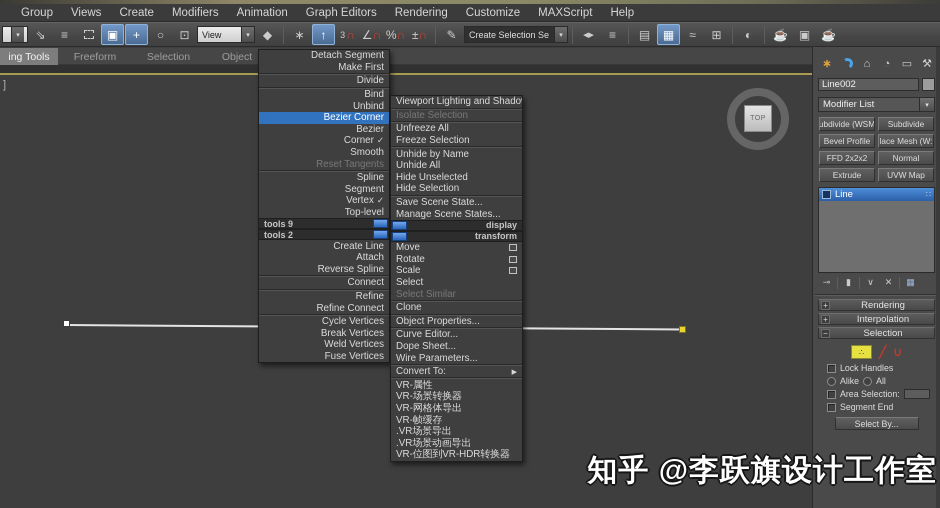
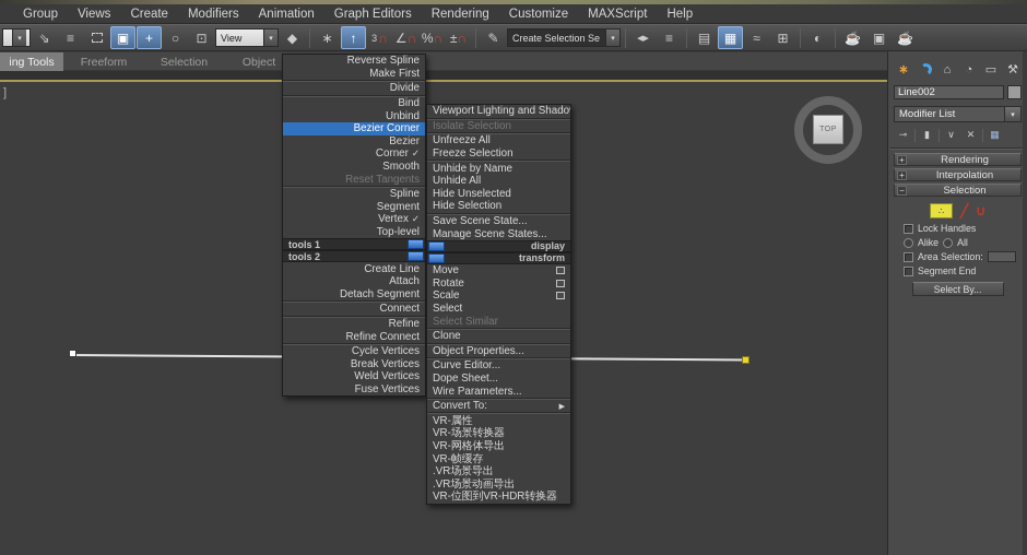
  Group
  Views
  Create
  Modifiers
  Animation
  Graph Editors
  Rendering
  Customize
  MAXScript
  Help
  ⇘
  ≡
  ▣
  +
  ○
  ⊡
  View
  ◆
  ∗
  ↑
  3
  ∩
  ∠
  ∩
  %
  ∩
  ±
  ∩
  ✎
  Create Selection Se
  ≡
  ▤
  ▦
  ≈
  ⊞
  ◐
  ☕
  ▣
  ☕
  ing Tools
  Freeform
  Selection
  Object
  ]
- Detach Segment
+ Reverse Spline
  Make First
  Divide
  Bind
  Unbind
  Bezier Corner
  Bezier
  Corner
  ✓
  Smooth
  Reset Tangents
  Spline
  Segment
  Vertex
  ✓
  Top-level
- tools 9
+ tools 1
  tools 2
  Create Line
  Attach
- Reverse Spline
+ Detach Segment
  Connect
  Refine
  Refine Connect
  Cycle Vertices
  Break Vertices
  Weld Vertices
  Fuse Vertices
  Viewport Lighting and Shado
  Isolate Selection
  Unfreeze All
  Freeze Selection
  Unhide by Name
  Unhide All
  Hide Unselected
  Hide Selection
  Save Scene State...
  Manage Scene States...
  display
  transform
  Move
  Rotate
  Scale
  Select
  Select Similar
  Clone
  Object Properties...
  Curve Editor...
  Dope Sheet...
  Wire Parameters...
  Convert To:
  VR-属性
  VR-场景转换器
  VR-网格体导出
  VR-帧缓存
  .VR场景导出
  .VR场景动画导出
  VR-位图到VR-HDR转换器
  ∗
  ⌂
  ◔
  ▭
  ⚒
  Line002
  Modifier List
- ubdivide (WSM
- Subdivide
- Bevel Profile
- lace Mesh (W:
- FFD 2x2x2
- Normal
- Extrude
- UVW Map
- Line
- ∷
  ⊸
  ▮
  ∨
  ✕
  ▦
  +
  Rendering
  +
  Interpolation
  −
  Selection
  ∴
  ╱
  ∪
  Lock Handles
  Alike
  All
  Area Selection:
  Segment End
  Select By...
- 知乎 @李跃旗设计工作室
